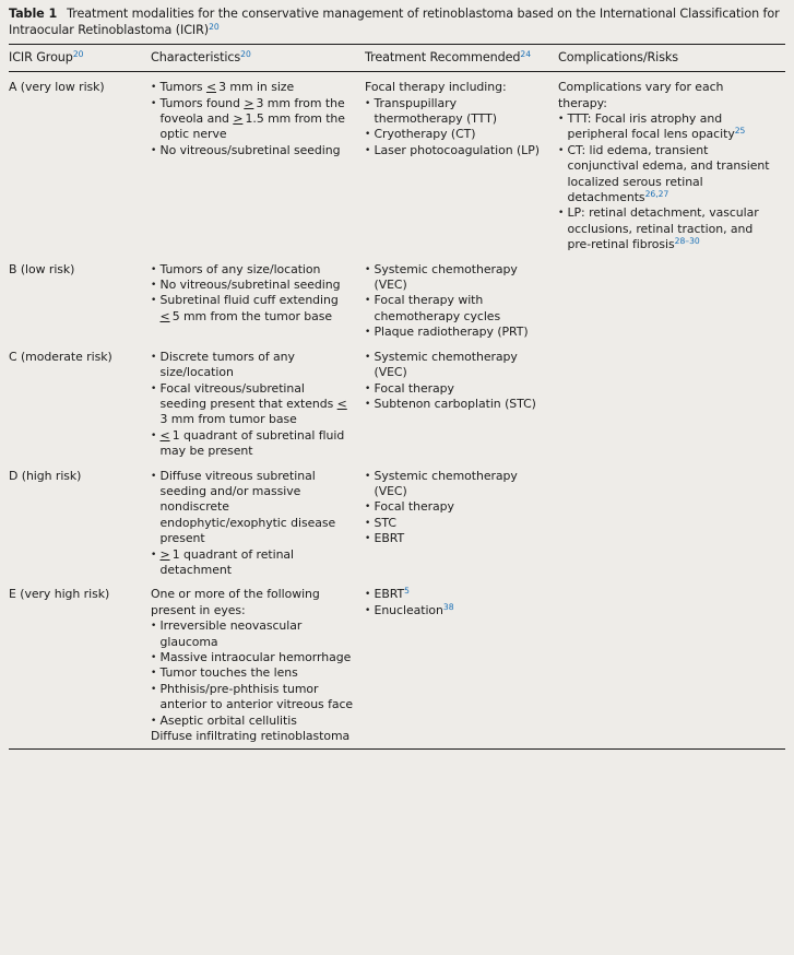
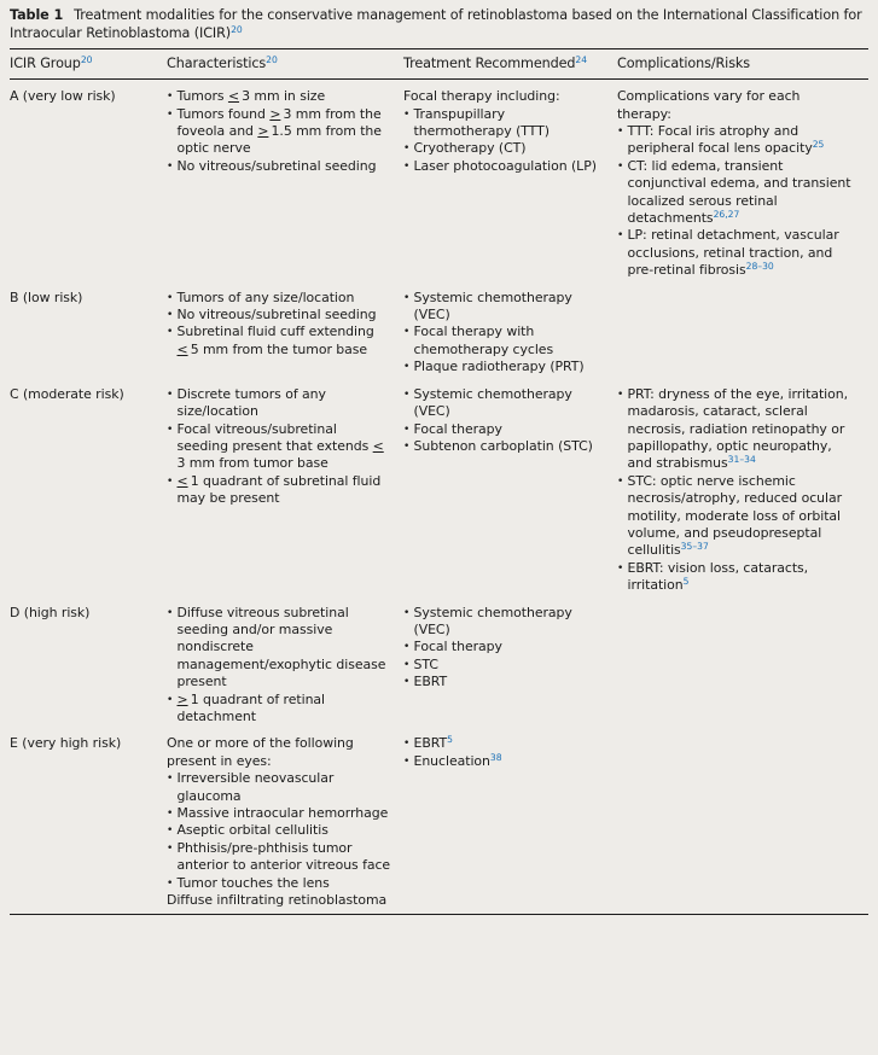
  Table 1 Treatment modalities for the conservative management of retinoblastoma based on the International Classification for Intraocular Retinoblastoma (ICIR)20
  ICIR Group20
  Characteristics20
  Treatment Recommended24
  Complications/Risks
  A (very low risk)
  Tumors < 3 mm in size
  Tumors found > 3 mm from the foveola and > 1.5 mm from the optic nerve
  No vitreous/subretinal seeding
  Focal therapy including:
  Transpupillary thermotherapy (TTT)
  Cryotherapy (CT)
  Laser photocoagulation (LP)
  Complications vary for each therapy:
  TTT: Focal iris atrophy and peripheral focal lens opacity25
  CT: lid edema, transient conjunctival edema, and transient localized serous retinal detachments26,27
  LP: retinal detachment, vascular occlusions, retinal traction, and pre-retinal fibrosis28–30
  B (low risk)
  Tumors of any size/location
  No vitreous/subretinal seeding
  Subretinal fluid cuff extending < 5 mm from the tumor base
  Systemic chemotherapy (VEC)
  Focal therapy with chemotherapy cycles
  Plaque radiotherapy (PRT)
  C (moderate risk)
  Discrete tumors of any size/location
  Focal vitreous/subretinal seeding present that extends < 3 mm from tumor base
  < 1 quadrant of subretinal fluid may be present
  Systemic chemotherapy (VEC)
  Focal therapy
  Subtenon carboplatin (STC)
+ PRT: dryness of the eye, irritation, madarosis, cataract, scleral necrosis, radiation retinopathy or papillopathy, optic neuropathy, and strabismus31–34
+ STC: optic nerve ischemic necrosis/atrophy, reduced ocular motility, moderate loss of orbital volume, and pseudopreseptal cellulitis35–37
+ EBRT: vision loss, cataracts, irritation5
  D (high risk)
- Diffuse vitreous subretinal seeding and/or massive nondiscrete endophytic/exophytic disease present
+ Diffuse vitreous subretinal seeding and/or massive nondiscrete management/exophytic disease present
  > 1 quadrant of retinal detachment
  Systemic chemotherapy (VEC)
  Focal therapy
  STC
  EBRT
  E (very high risk)
  One or more of the following present in eyes:
  Irreversible neovascular glaucoma
  Massive intraocular hemorrhage
- Tumor touches the lens
+ Aseptic orbital cellulitis
  Phthisis/pre-phthisis tumor anterior to anterior vitreous face
- Aseptic orbital cellulitis
+ Tumor touches the lens
  Diffuse infiltrating retinoblastoma
  EBRT5
  Enucleation38
